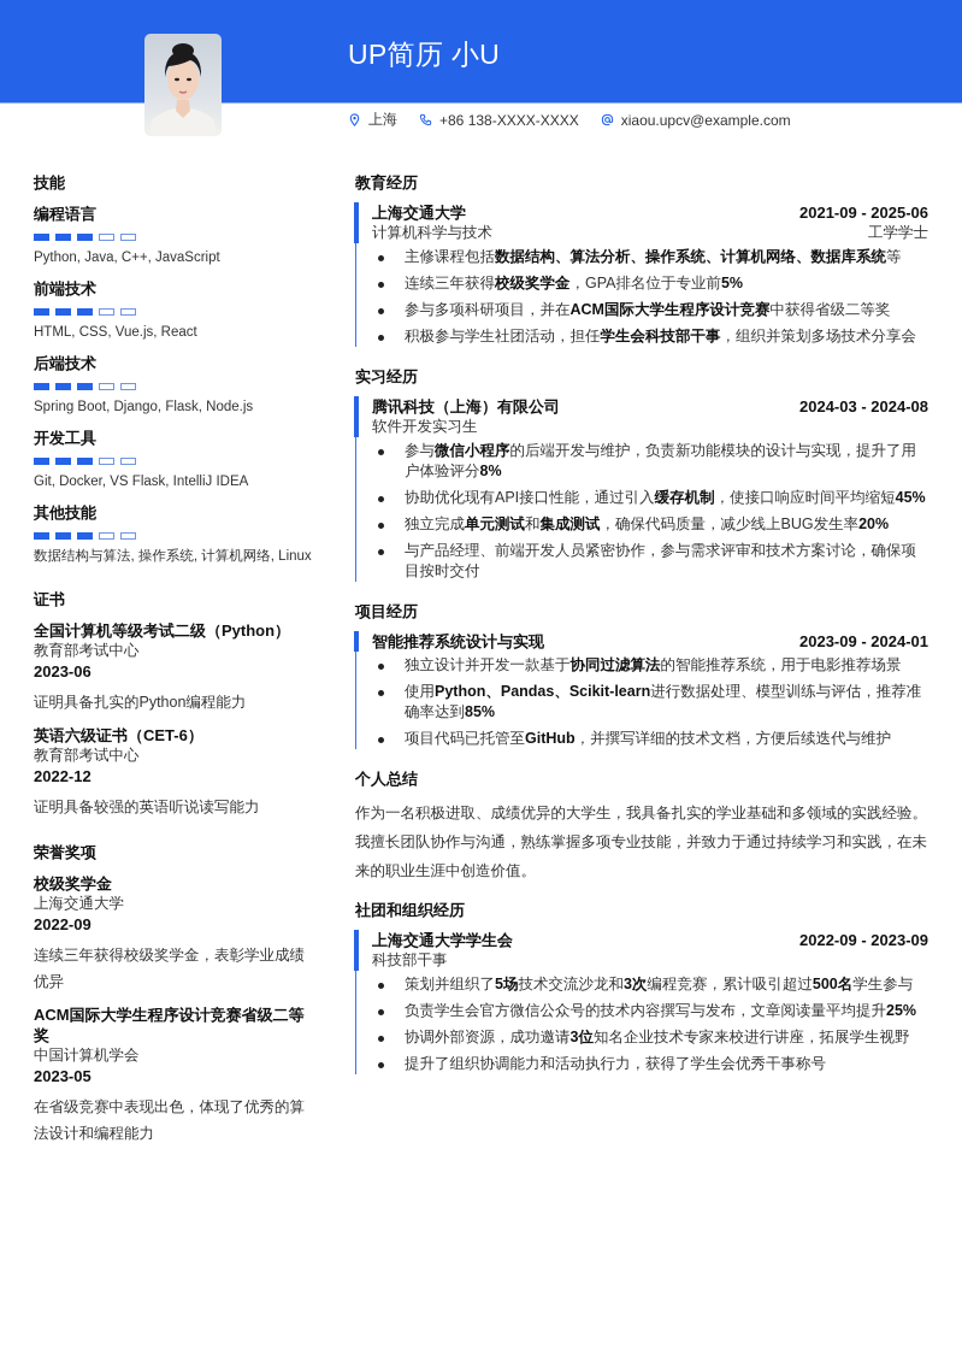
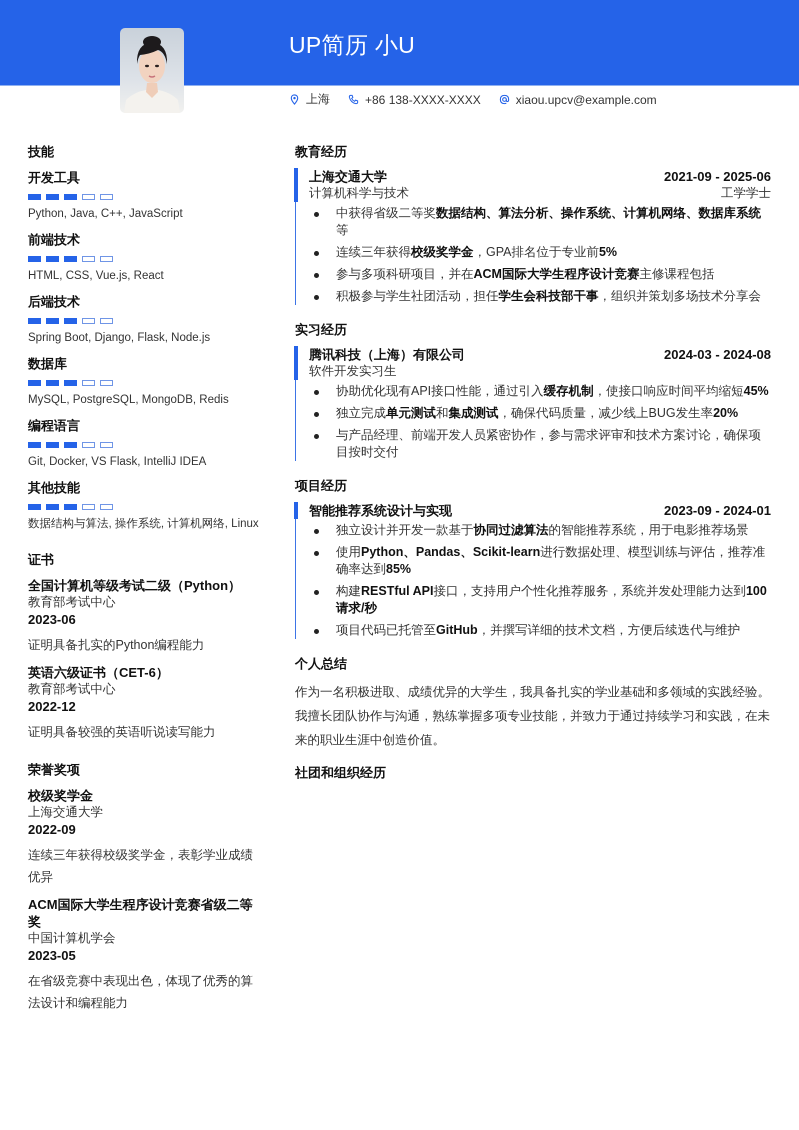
  UP简历 小U
  上海
  +86 138-XXXX-XXXX
  xiaou.upcv@example.com
  技能
- 编程语言
+ 开发工具
  Python, Java, C++, JavaScript
  前端技术
  HTML, CSS, Vue.js, React
  后端技术
  Spring Boot, Django, Flask, Node.js
+ 数据库
+ MySQL, PostgreSQL, MongoDB, Redis
- 开发工具
+ 编程语言
  Git, Docker, VS Flask, IntelliJ IDEA
  其他技能
  数据结构与算法, 操作系统, 计算机网络, Linux
  证书
  全国计算机等级考试二级（Python）
  教育部考试中心
  2023-06
  证明具备扎实的Python编程能力
  英语六级证书（CET-6）
  教育部考试中心
  2022-12
  证明具备较强的英语听说读写能力
  荣誉奖项
  校级奖学金
  上海交通大学
  2022-09
  连续三年获得校级奖学金，表彰学业成绩优异
  ACM国际大学生程序设计竞赛省级二等奖
  中国计算机学会
  2023-05
  在省级竞赛中表现出色，体现了优秀的算法设计和编程能力
  教育经历
  上海交通大学
  2021-09 - 2025-06
  计算机科学与技术
  工学学士
- 主修课程包括数据结构、算法分析、操作系统、计算机网络、数据库系统等
+ 中获得省级二等奖数据结构、算法分析、操作系统、计算机网络、数据库系统等
  连续三年获得校级奖学金，GPA排名位于专业前5%
- 参与多项科研项目，并在ACM国际大学生程序设计竞赛中获得省级二等奖
+ 参与多项科研项目，并在ACM国际大学生程序设计竞赛主修课程包括
  积极参与学生社团活动，担任学生会科技部干事，组织并策划多场技术分享会
  实习经历
  腾讯科技（上海）有限公司
  2024-03 - 2024-08
  软件开发实习生
- 参与微信小程序的后端开发与维护，负责新功能模块的设计与实现，提升了用户体验评分8%
  协助优化现有API接口性能，通过引入缓存机制，使接口响应时间平均缩短45%
  独立完成单元测试和集成测试，确保代码质量，减少线上BUG发生率20%
  与产品经理、前端开发人员紧密协作，参与需求评审和技术方案讨论，确保项目按时交付
  项目经历
  智能推荐系统设计与实现
  2023-09 - 2024-01
  独立设计并开发一款基于协同过滤算法的智能推荐系统，用于电影推荐场景
  使用Python、Pandas、Scikit-learn进行数据处理、模型训练与评估，推荐准确率达到85%
+ 构建RESTful API接口，支持用户个性化推荐服务，系统并发处理能力达到100请求/秒
  项目代码已托管至GitHub，并撰写详细的技术文档，方便后续迭代与维护
  个人总结
  作为一名积极进取、成绩优异的大学生，我具备扎实的学业基础和多领域的实践经验。我擅长团队协作与沟通，熟练掌握多项专业技能，并致力于通过持续学习和实践，在未来的职业生涯中创造价值。
  社团和组织经历
- 上海交通大学学生会
- 2022-09 - 2023-09
- 科技部干事
- 策划并组织了5场技术交流沙龙和3次编程竞赛，累计吸引超过500名学生参与
- 负责学生会官方微信公众号的技术内容撰写与发布，文章阅读量平均提升25%
- 协调外部资源，成功邀请3位知名企业技术专家来校进行讲座，拓展学生视野
- 提升了组织协调能力和活动执行力，获得了学生会优秀干事称号
